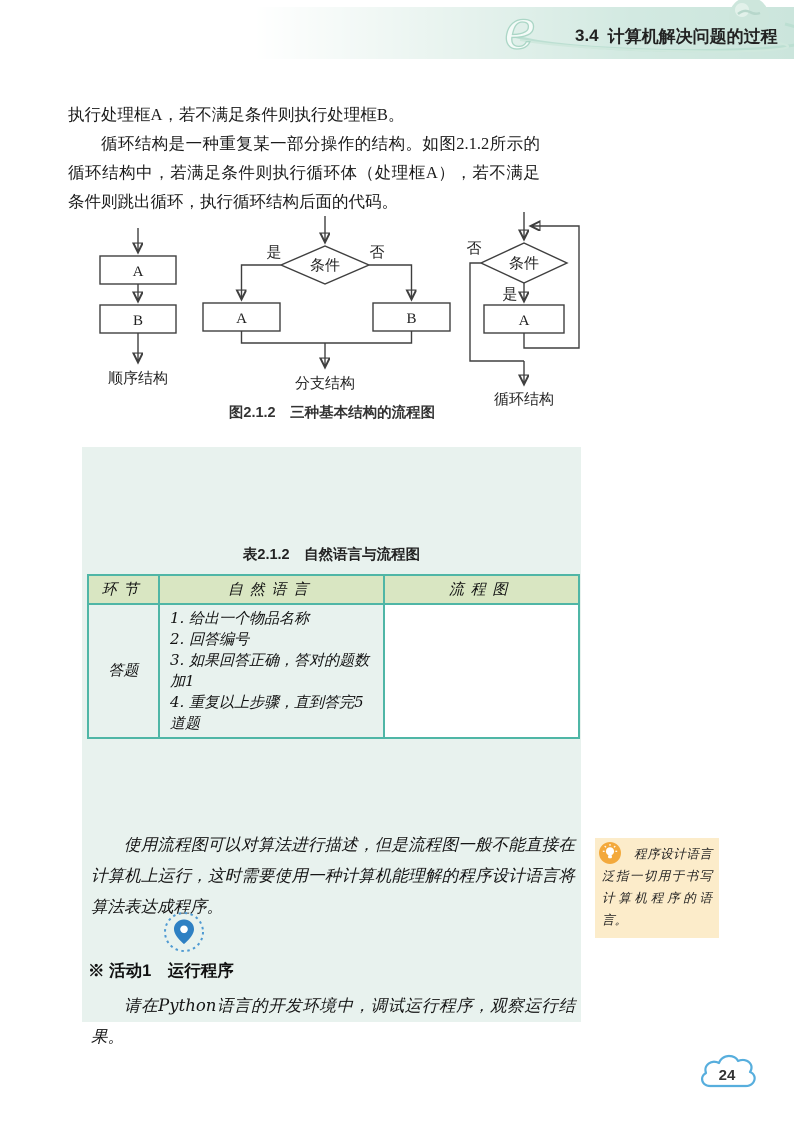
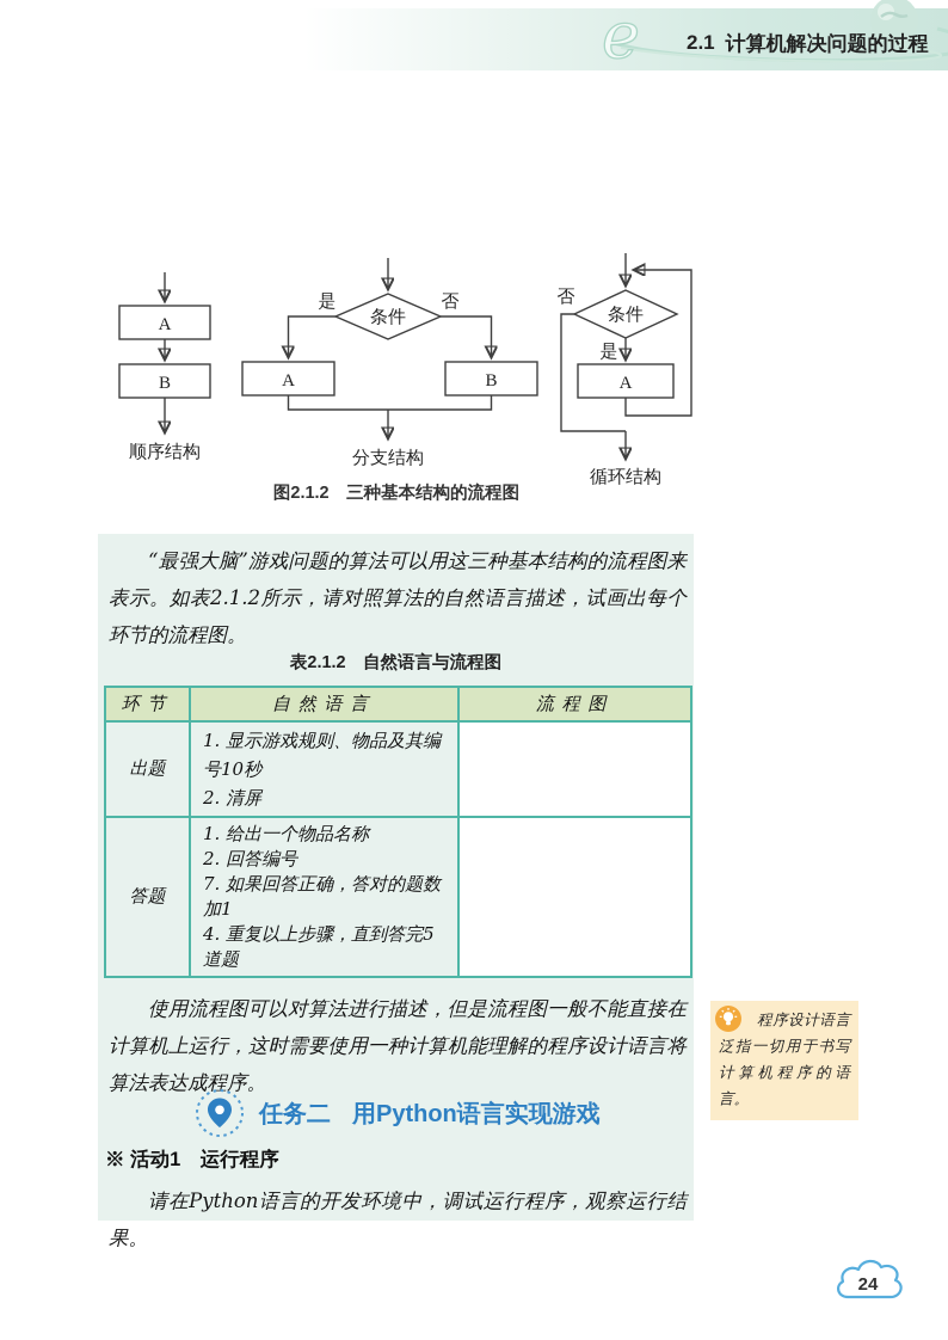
  e
- 3.4
+ 2.1
  计算机解决问题的过程
- 执行处理框A，若不满足条件则执行处理框B。
- 循环结构是一种重复某一部分操作的结构。如图2.1.2所示的循环结构中，若满足条件则执行循环体（处理框A），若不满足条件则跳出循环，执行循环结构后面的代码。
  A
  B
  顺序结构
  条件
  是
  否
  A
  B
  分支结构
  条件
  否
  是
  A
  循环结构
  图2.1.2 三种基本结构的流程图
+ “最强大脑”游戏问题的算法可以用这三种基本结构的流程图来表示。如表2.1.2所示，请对照算法的自然语言描述，试画出每个环节的流程图。
  表2.1.2 自然语言与流程图
  环节	自然语言	流程图
+ 出题	1. 显示游戏规则、物品及其编号10秒 2. 清屏
- 答题	1. 给出一个物品名称 2. 回答编号 3. 如果回答正确，答对的题数加1 4. 重复以上步骤，直到答完5道题
+ 答题	1. 给出一个物品名称 2. 回答编号 7. 如果回答正确，答对的题数加1 4. 重复以上步骤，直到答完5道题
  使用流程图可以对算法进行描述，但是流程图一般不能直接在计算机上运行，这时需要使用一种计算机能理解的程序设计语言将算法表达成程序。
+ 任务二 用Python语言实现游戏
  ※ 活动1 运行程序
  请在Python语言的开发环境中，调试运行程序，观察运行结果。
  程序设计语言泛指一切用于书写计算机程序的语言。
  24
